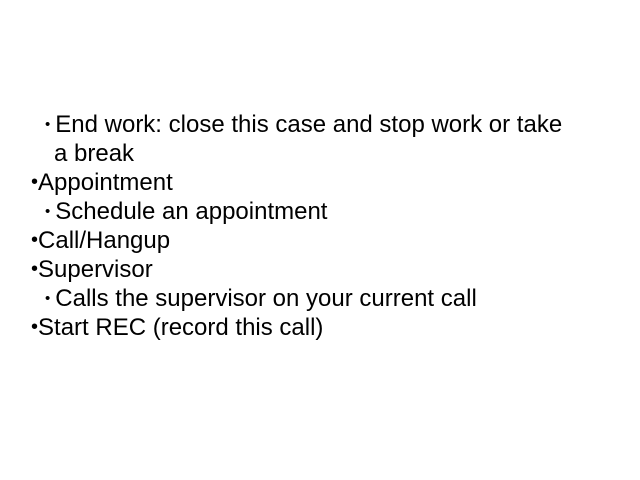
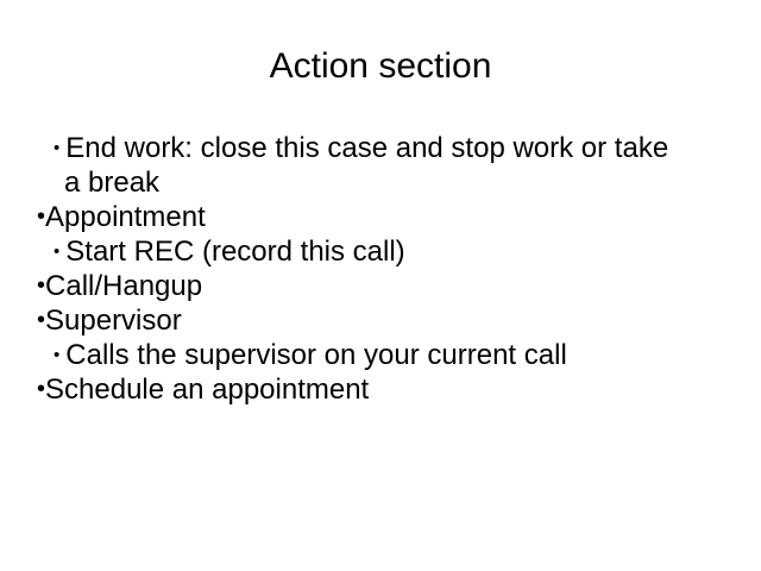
+ Action section
  • End work: close this case and stop work or take
  a break
  •Appointment
- • Schedule an appointment
+ • Start REC (record this call)
  •Call/Hangup
  •Supervisor
  • Calls the supervisor on your current call
- •Start REC (record this call)
+ •Schedule an appointment
